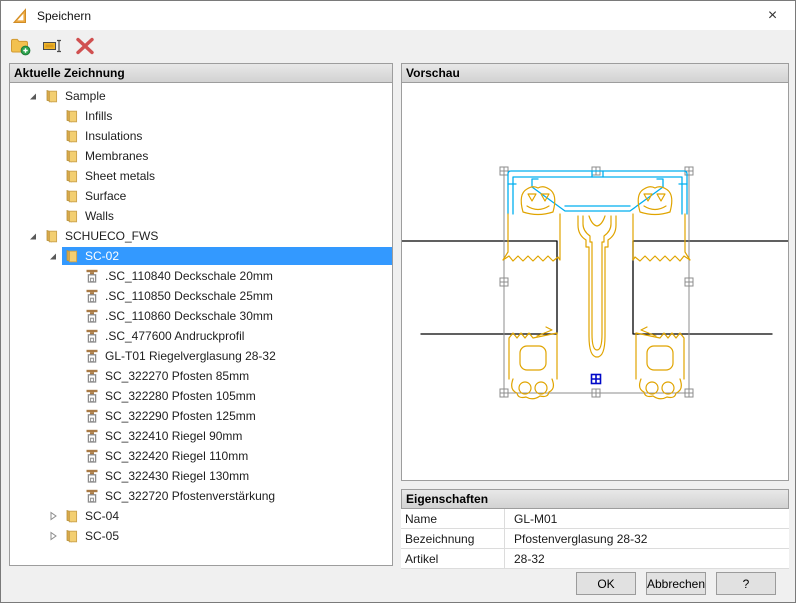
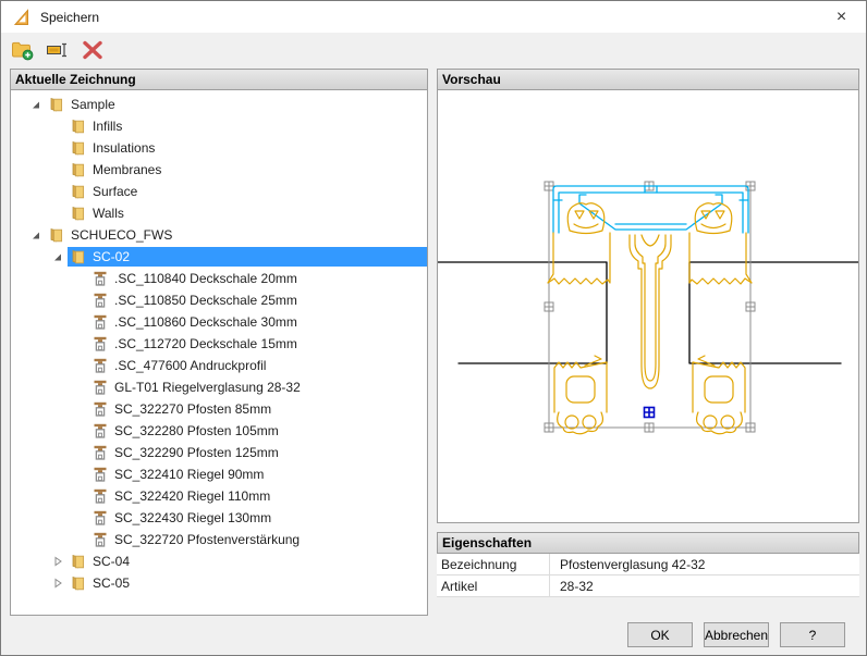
  Speichern
  ×
  Aktuelle Zeichnung
  Sample
  Infills
  Insulations
  Membranes
- Sheet metals
  Surface
  Walls
  SCHUECO_FWS
  SC-02
  .SC_110840 Deckschale 20mm
  .SC_110850 Deckschale 25mm
  .SC_110860 Deckschale 30mm
+ .SC_112720 Deckschale 15mm
  .SC_477600 Andruckprofil
  GL-T01 Riegelverglasung 28-32
  SC_322270 Pfosten 85mm
  SC_322280 Pfosten 105mm
  SC_322290 Pfosten 125mm
  SC_322410 Riegel 90mm
  SC_322420 Riegel 110mm
  SC_322430 Riegel 130mm
  SC_322720 Pfostenverstärkung
  SC-04
  SC-05
  Vorschau
  Eigenschaften
- Name
- GL-M01
  Bezeichnung
- Pfostenverglasung 28-32
+ Pfostenverglasung 42-32
  Artikel
  28-32
  OK
  Abbrechen
  ?
